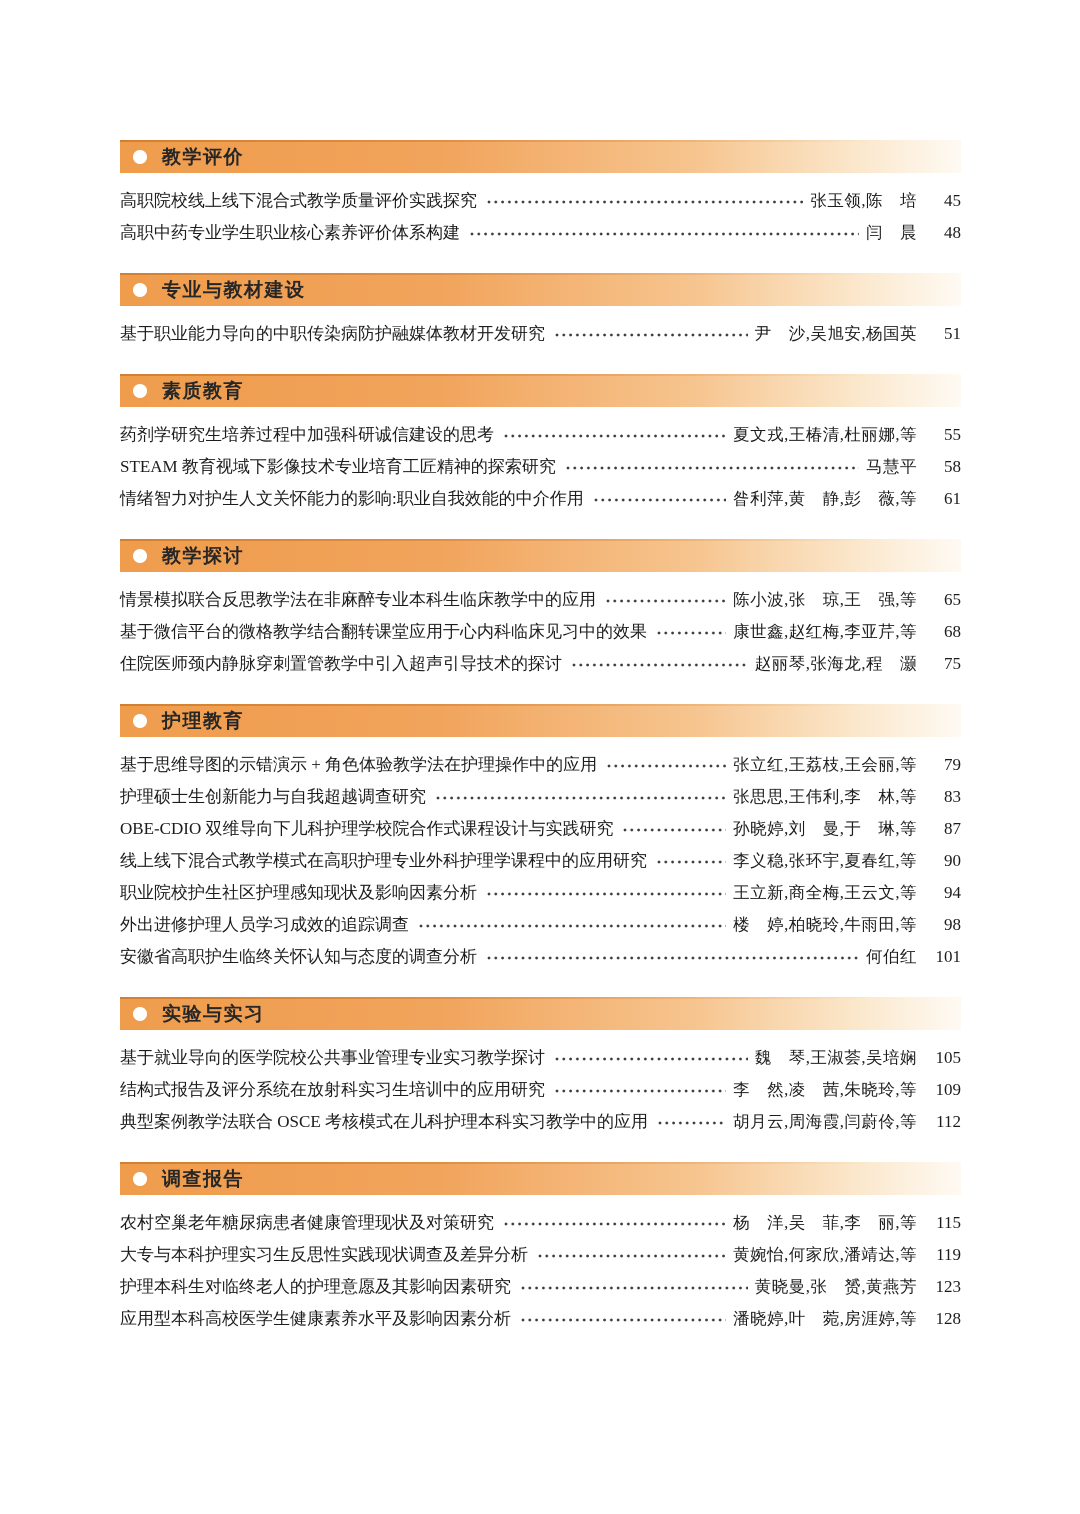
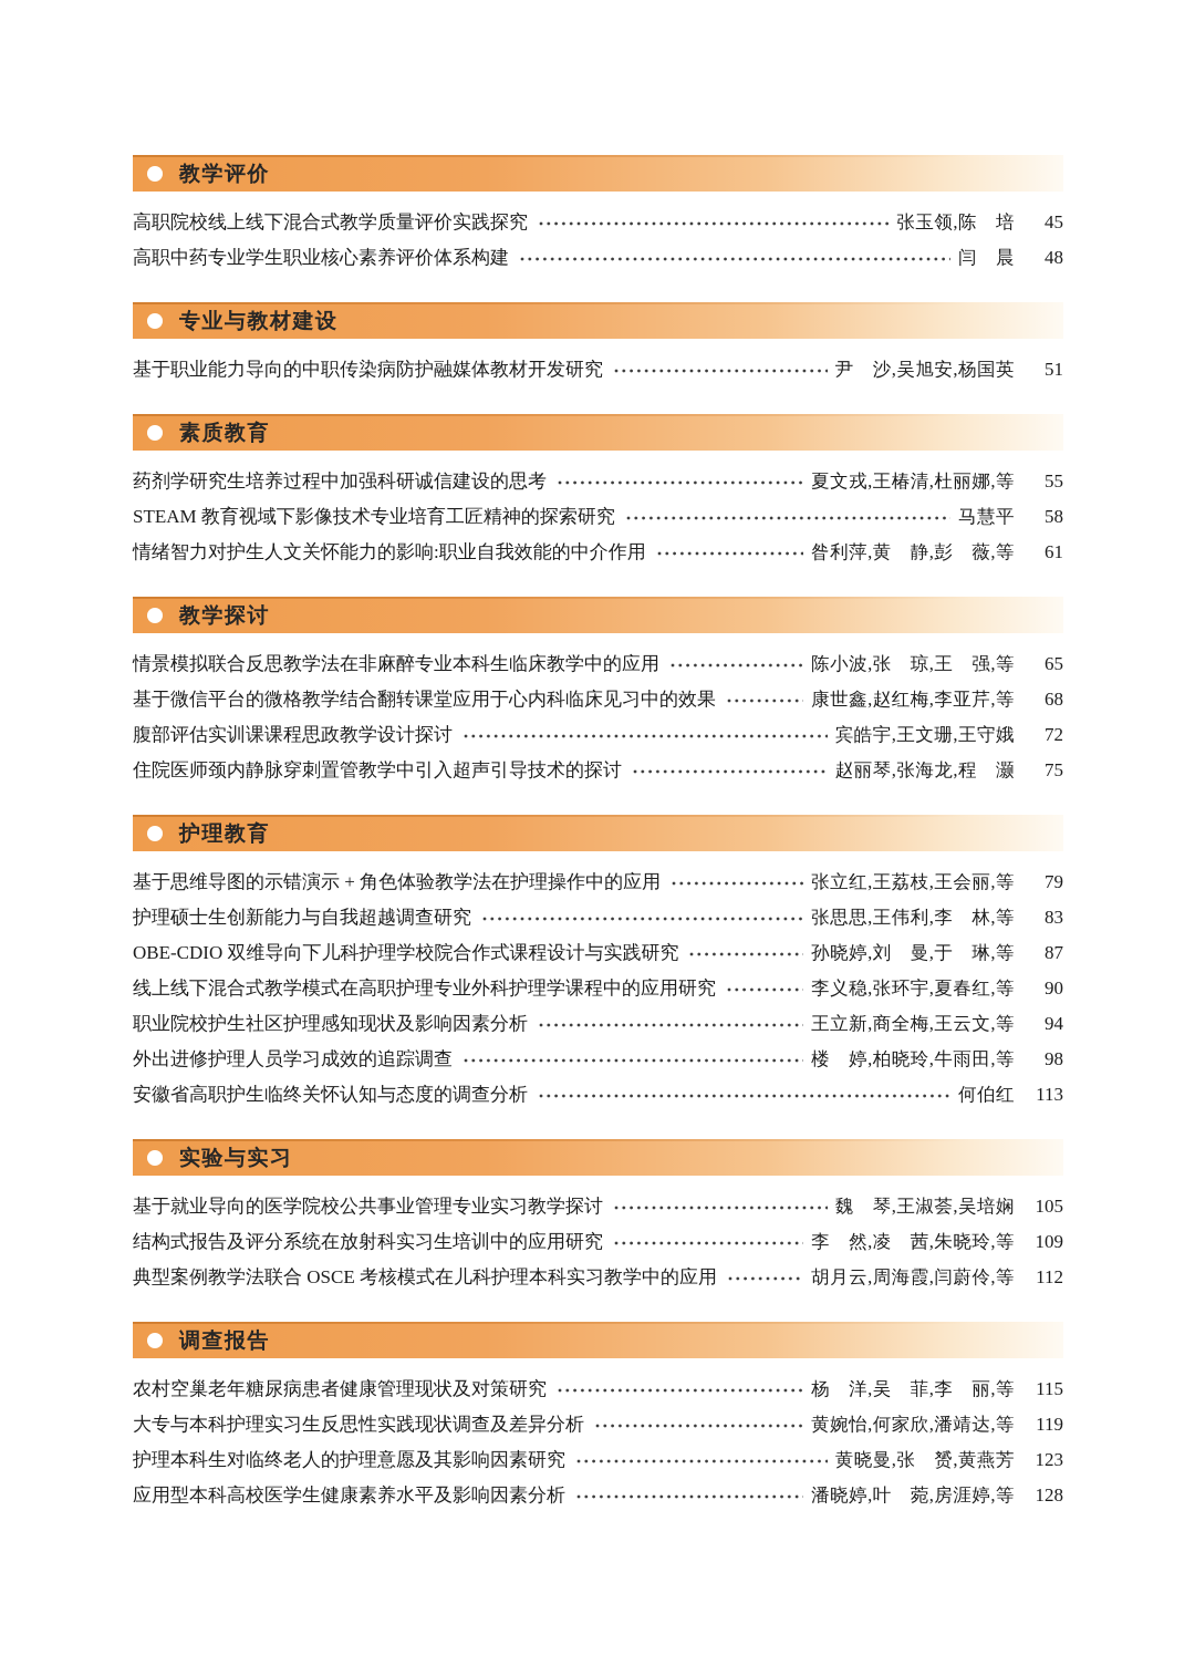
  教学评价
  高职院校线上线下混合式教学质量评价实践探究
  张玉领,陈 培
  45
  高职中药专业学生职业核心素养评价体系构建
  闫 晨
  48
  专业与教材建设
  基于职业能力导向的中职传染病防护融媒体教材开发研究
  尹 沙,吴旭安,杨国英
  51
  素质教育
  药剂学研究生培养过程中加强科研诚信建设的思考
  夏文戎,王椿清,杜丽娜,等
  55
  STEAM 教育视域下影像技术专业培育工匠精神的探索研究
  马慧平
  58
  情绪智力对护生人文关怀能力的影响:职业自我效能的中介作用
  昝利萍,黄 静,彭 薇,等
  61
  教学探讨
  情景模拟联合反思教学法在非麻醉专业本科生临床教学中的应用
  陈小波,张 琼,王 强,等
  65
  基于微信平台的微格教学结合翻转课堂应用于心内科临床见习中的效果
  康世鑫,赵红梅,李亚芹,等
  68
+ 腹部评估实训课课程思政教学设计探讨
+ 宾皓宇,王文珊,王守娥
+ 72
  住院医师颈内静脉穿刺置管教学中引入超声引导技术的探讨
  赵丽琴,张海龙,程 灏
  75
  护理教育
  基于思维导图的示错演示 + 角色体验教学法在护理操作中的应用
  张立红,王荔枝,王会丽,等
  79
  护理硕士生创新能力与自我超越调查研究
  张思思,王伟利,李 林,等
  83
  OBE-CDIO 双维导向下儿科护理学校院合作式课程设计与实践研究
  孙晓婷,刘 曼,于 琳,等
  87
  线上线下混合式教学模式在高职护理专业外科护理学课程中的应用研究
  李义稳,张环宇,夏春红,等
  90
  职业院校护生社区护理感知现状及影响因素分析
  王立新,商全梅,王云文,等
  94
  外出进修护理人员学习成效的追踪调查
  楼 婷,柏晓玲,牛雨田,等
  98
  安徽省高职护生临终关怀认知与态度的调查分析
  何伯红
- 101
+ 113
  实验与实习
  基于就业导向的医学院校公共事业管理专业实习教学探讨
  魏 琴,王淑荟,吴培娴
  105
  结构式报告及评分系统在放射科实习生培训中的应用研究
  李 然,凌 茜,朱晓玲,等
  109
  典型案例教学法联合 OSCE 考核模式在儿科护理本科实习教学中的应用
  胡月云,周海霞,闫蔚伶,等
  112
  调查报告
  农村空巢老年糖尿病患者健康管理现状及对策研究
  杨 洋,吴 菲,李 丽,等
  115
  大专与本科护理实习生反思性实践现状调查及差异分析
  黄婉怡,何家欣,潘靖达,等
  119
  护理本科生对临终老人的护理意愿及其影响因素研究
  黄晓曼,张 赟,黄燕芳
  123
  应用型本科高校医学生健康素养水平及影响因素分析
  潘晓婷,叶 菀,房涯婷,等
  128
